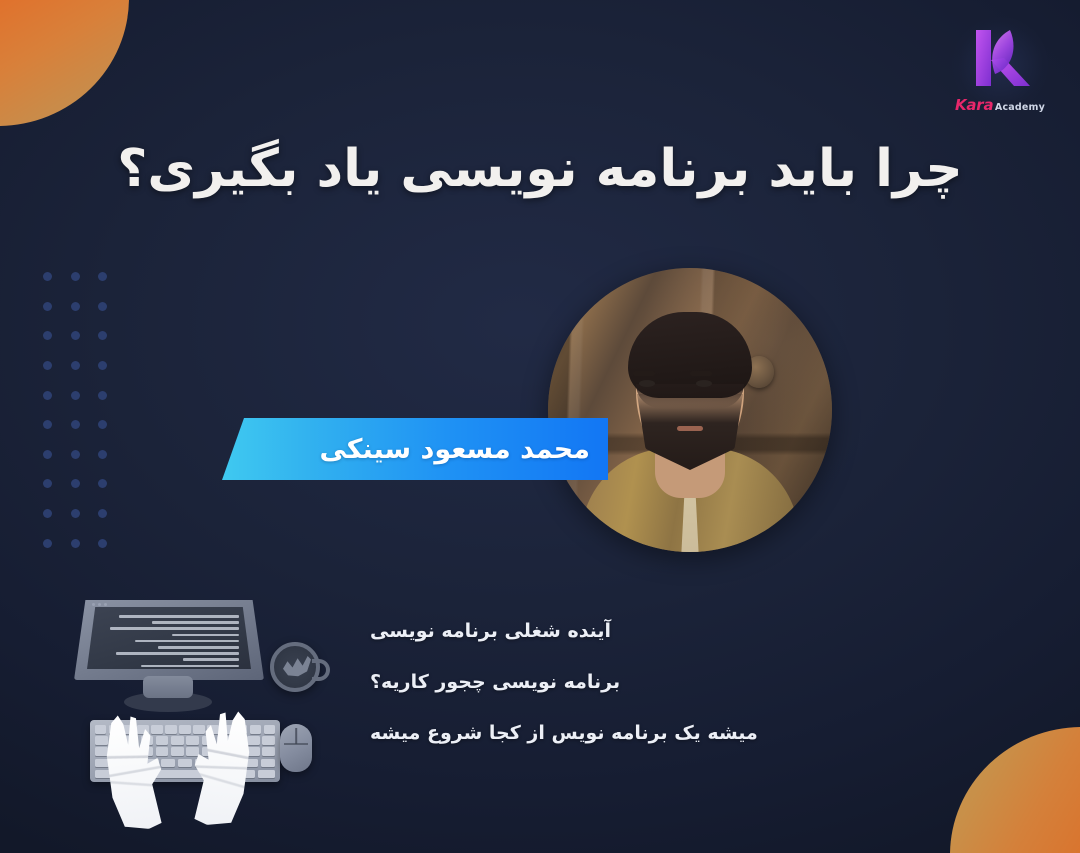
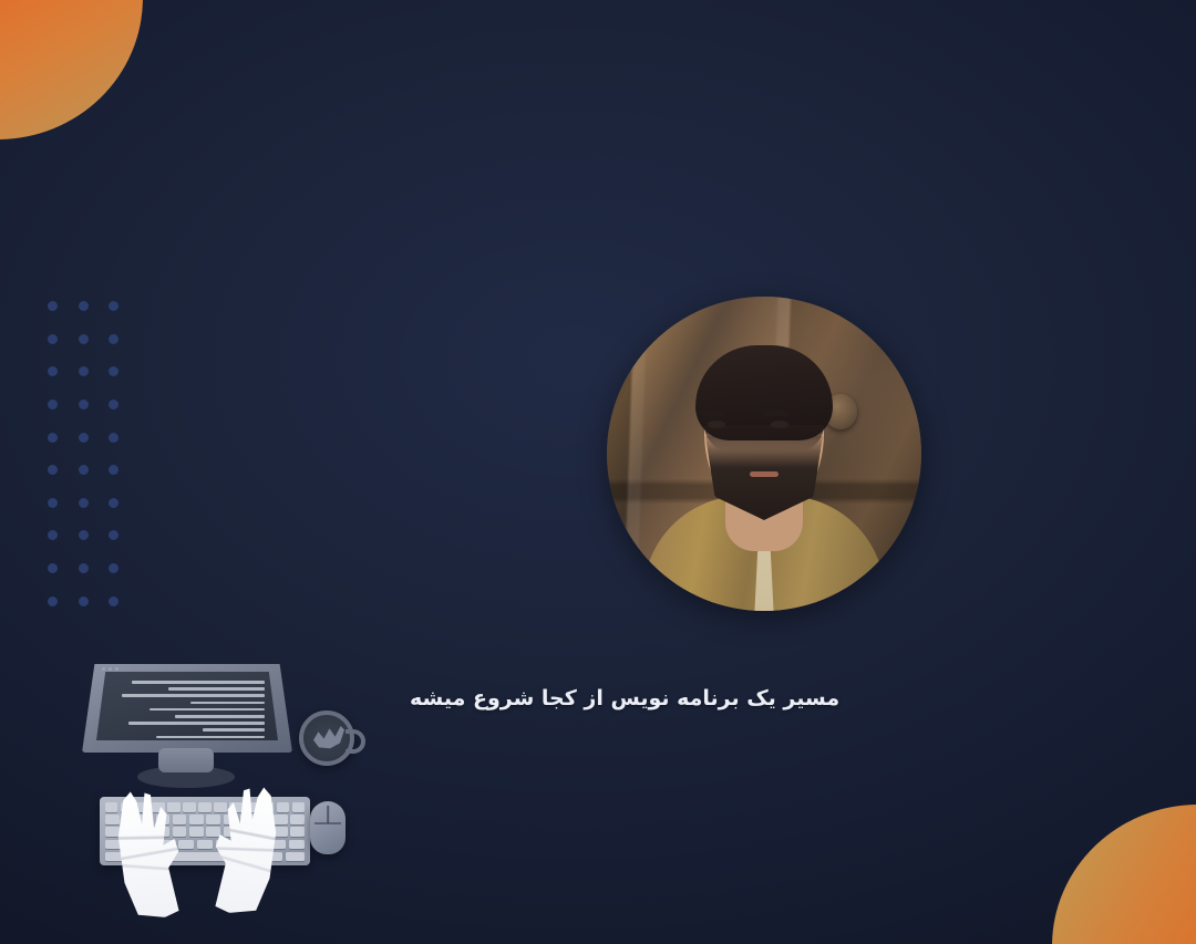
- Kara Academy
- چرا باید برنامه نویسی یاد بگیری؟
- محمد مسعود سینکی
- آینده شغلی برنامه نویسی
- برنامه نویسی چجور کاریه؟
- میشه یک برنامه نویس از کجا شروع میشه
+ مسیر یک برنامه نویس از کجا شروع میشه
